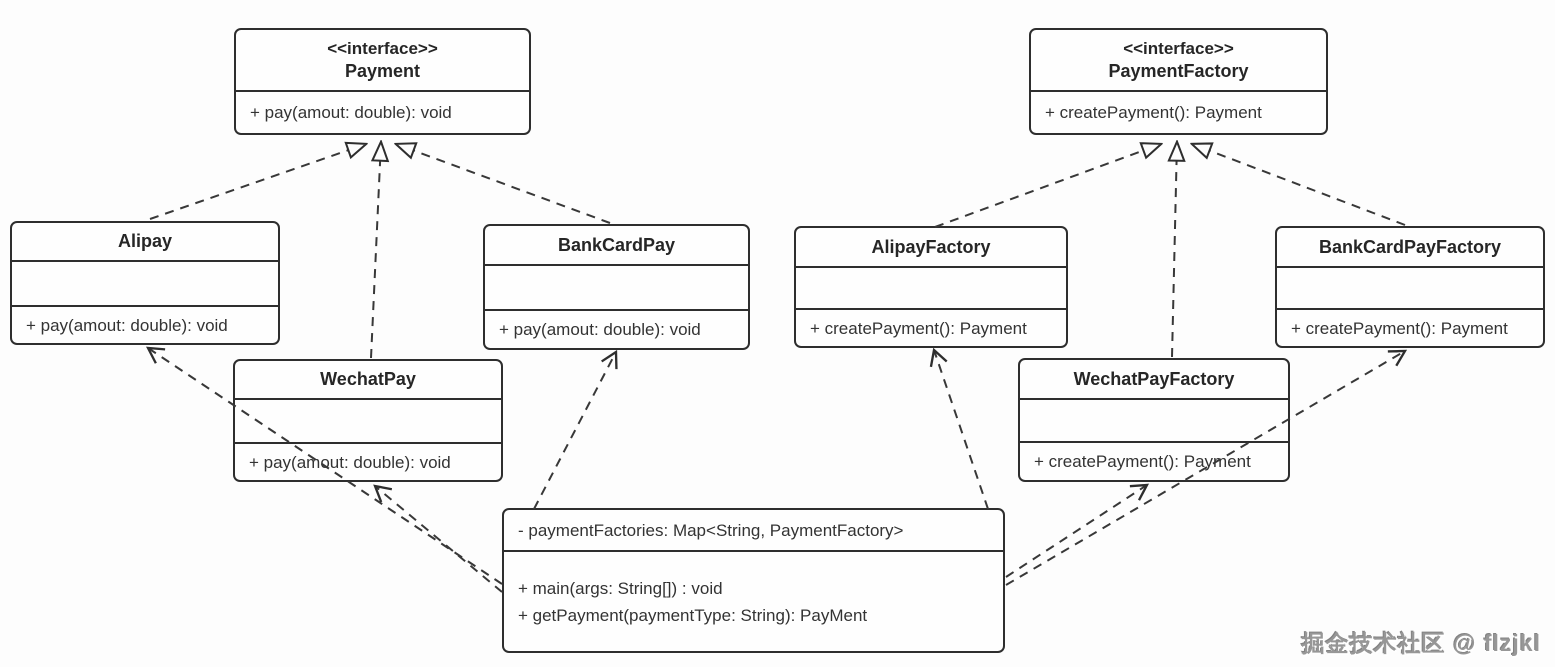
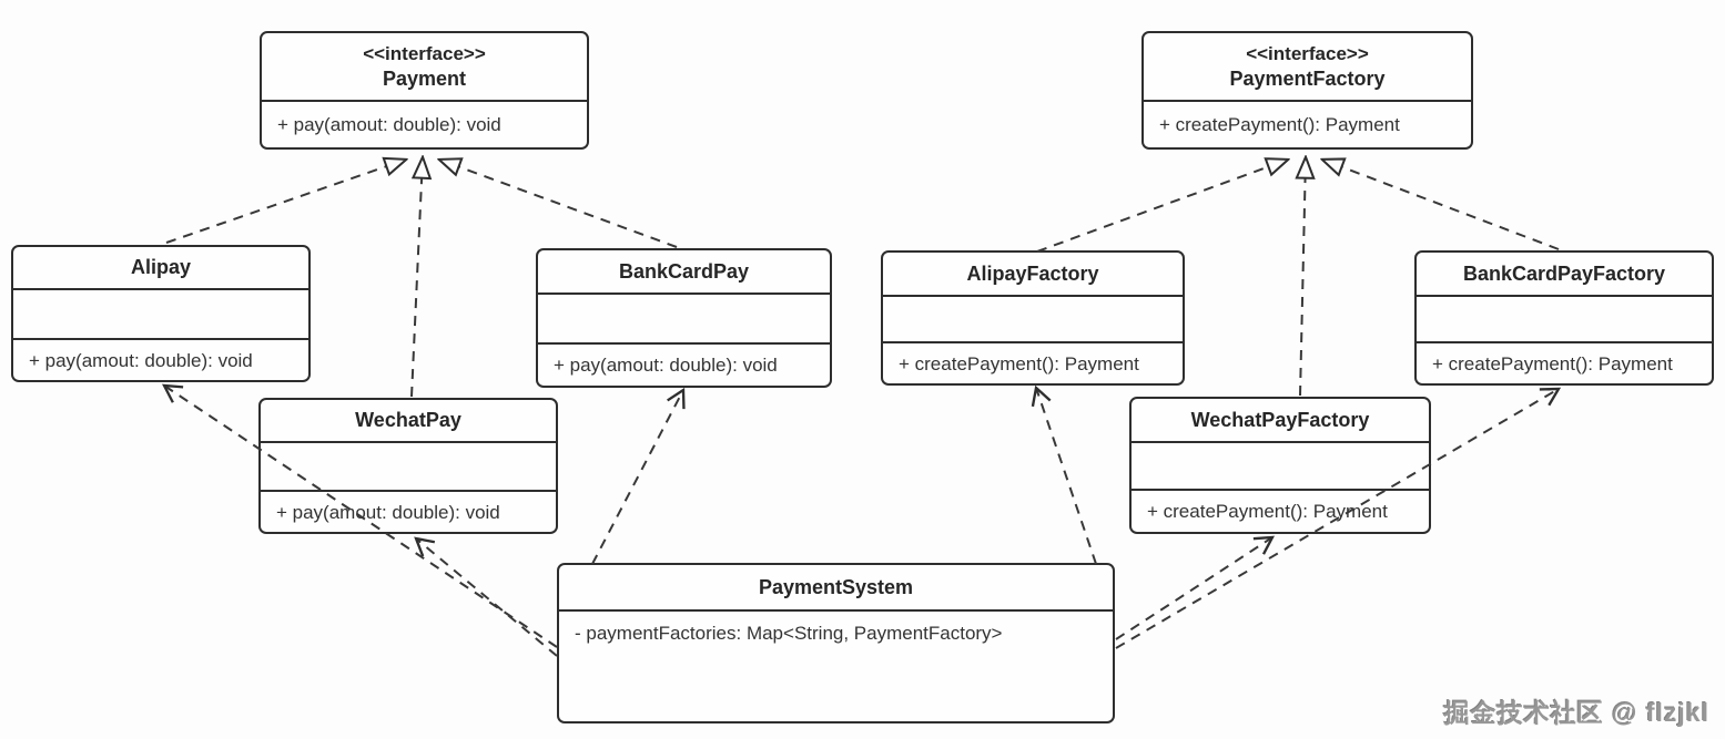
  <<interface>>
  Payment
  + pay(amout: double): void
  <<interface>>
  PaymentFactory
  + createPayment(): Payment
  Alipay
  + pay(amout: double): void
  BankCardPay
  + pay(amout: double): void
  WechatPay
  + pay(amout: double): void
  AlipayFactory
  + createPayment(): Payment
  BankCardPayFactory
  + createPayment(): Payment
  WechatPayFactory
  + createPayment(): Payment
+ PaymentSystem
  - paymentFactories: Map<String, PaymentFactory>
- + main(args: String[]) : void
- + getPayment(paymentType: String): PayMent
  掘金技术社区 @ flzjkl
